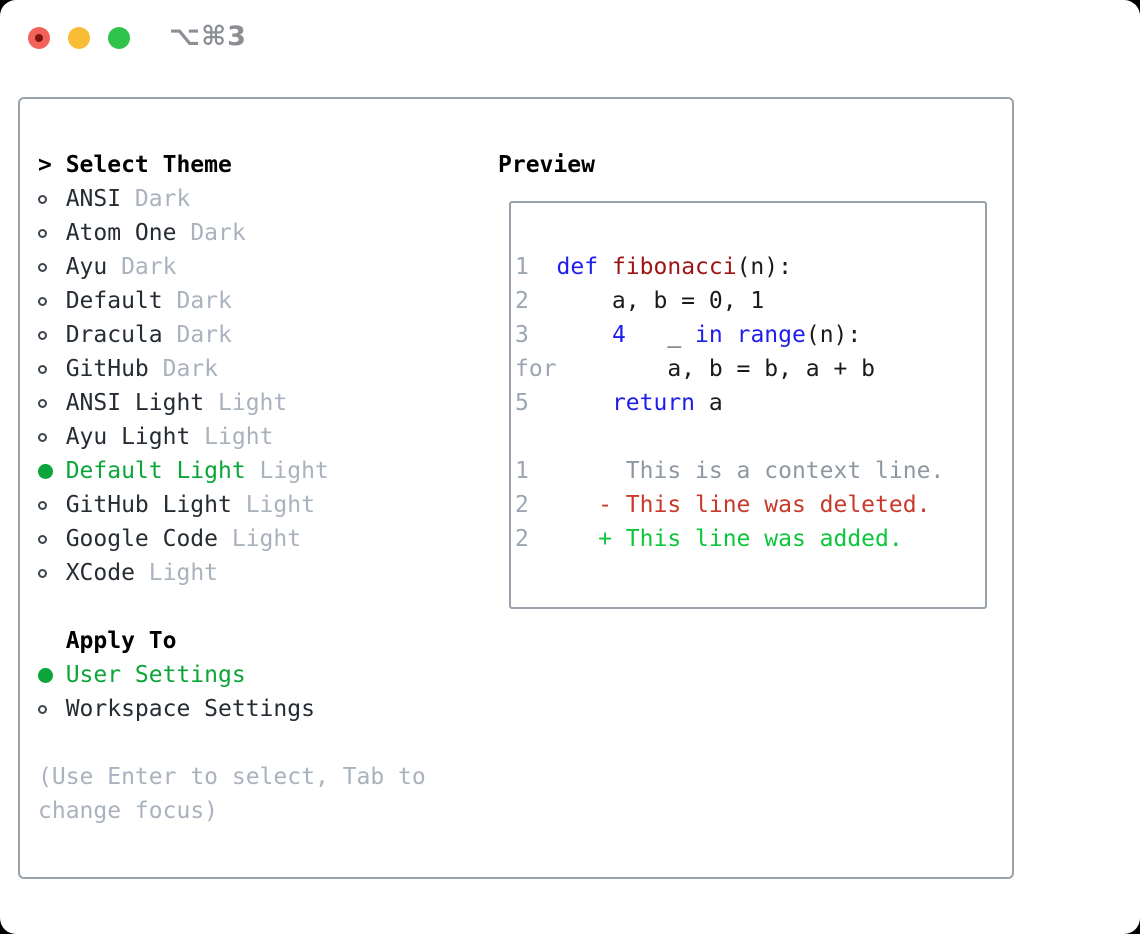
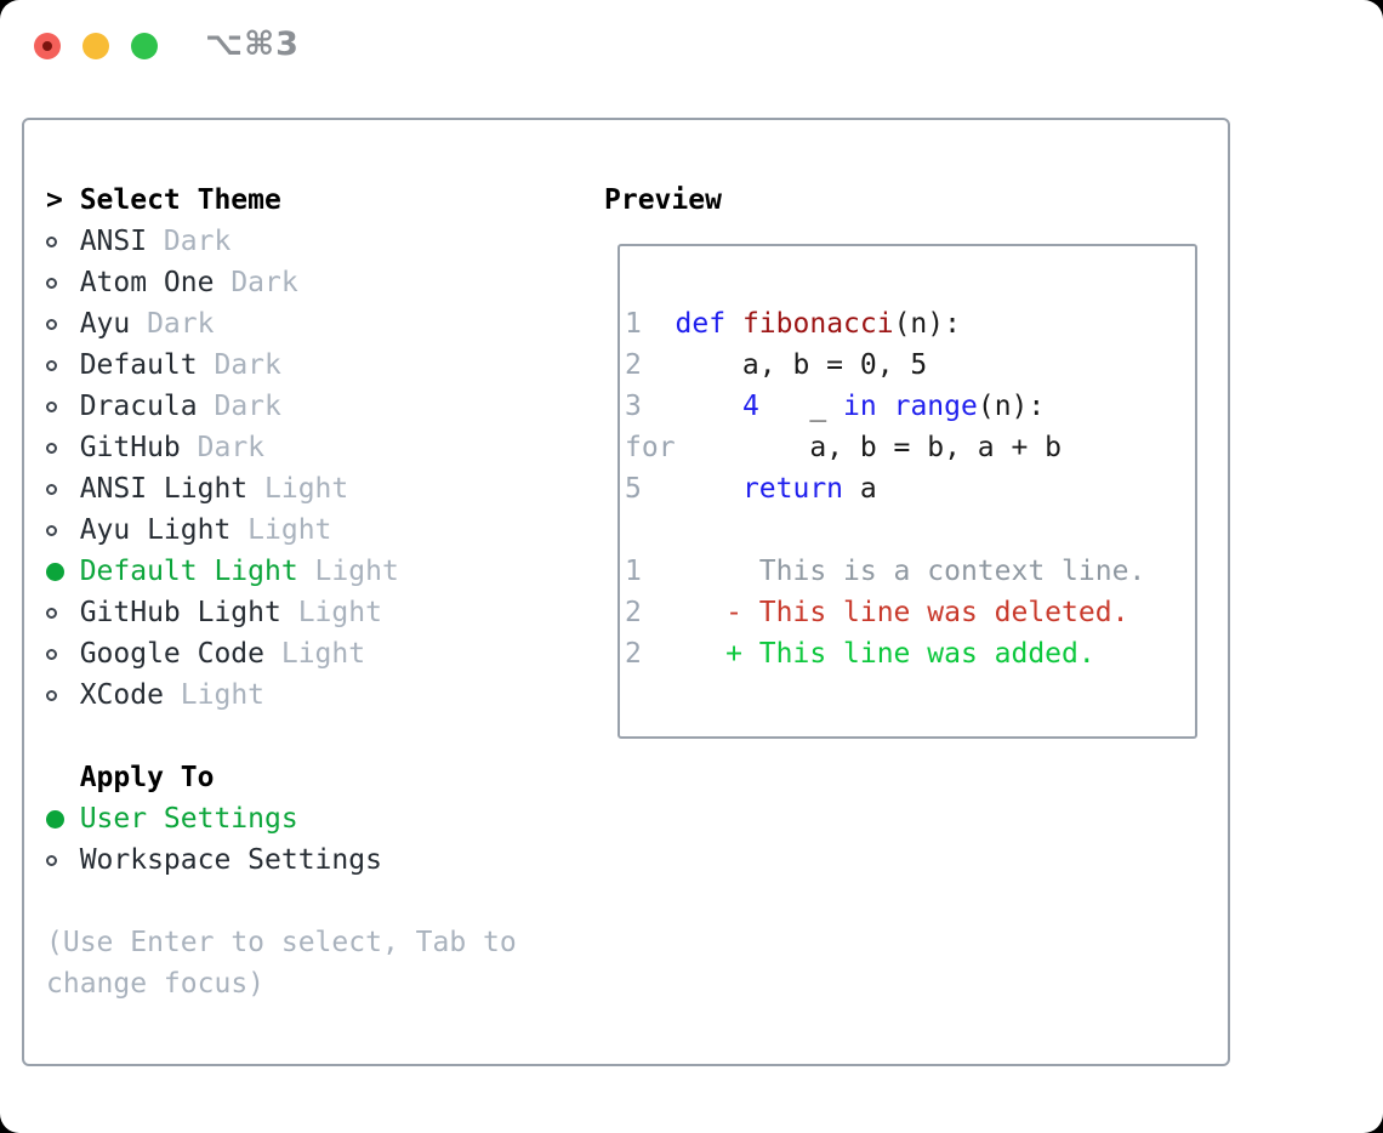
  ⌥⌘3
  >
  Select Theme
  ANSI
  Dark
  Atom One
  Dark
  Ayu
  Dark
  Default
  Dark
  Dracula
  Dark
  GitHub
  Dark
  ANSI Light
  Light
  Ayu Light
  Light
  Default Light
  Light
  GitHub Light
  Light
  Google Code
  Light
  XCode
  Light
  Apply To
  User Settings
  Workspace Settings
  (Use Enter to select, Tab to
  change focus)
  Preview
  1
  def
  fibonacci
  (n):
  2
- a, b = 0, 1
+ a, b = 0, 5
  3
  4
  _
  in
  range
  (n):
  for
  a, b = b, a + b
  5
  return
  a
  1
  This is a context line.
  2
  - This line was deleted.
  2
  + This line was added.
